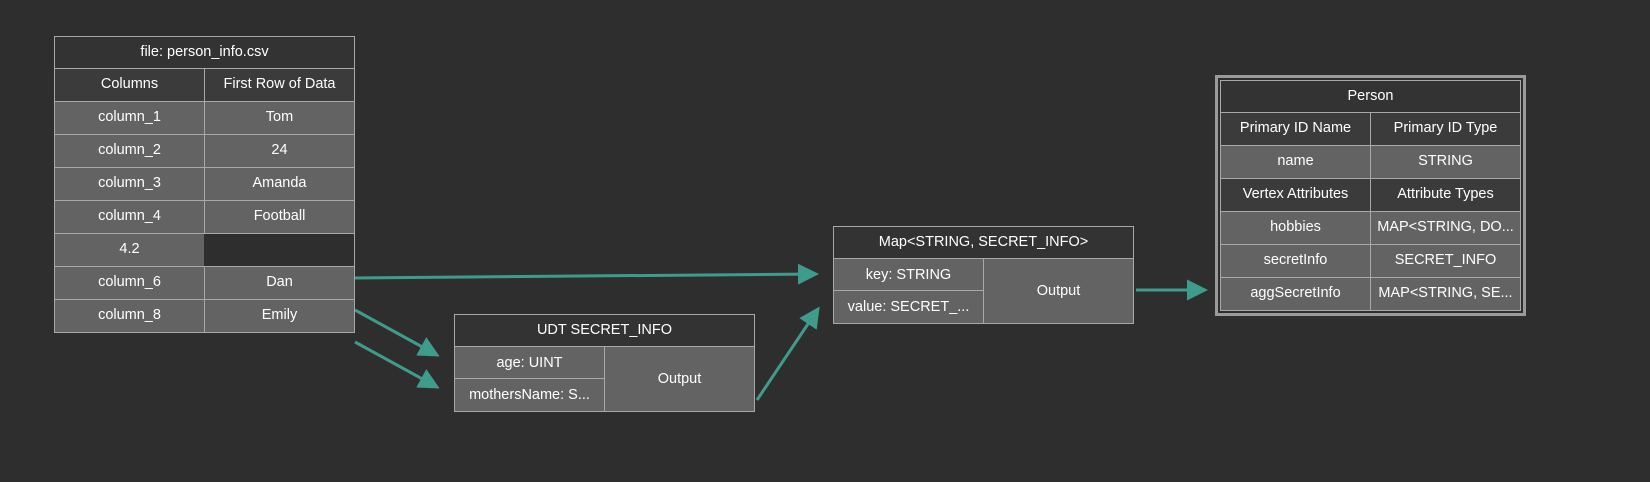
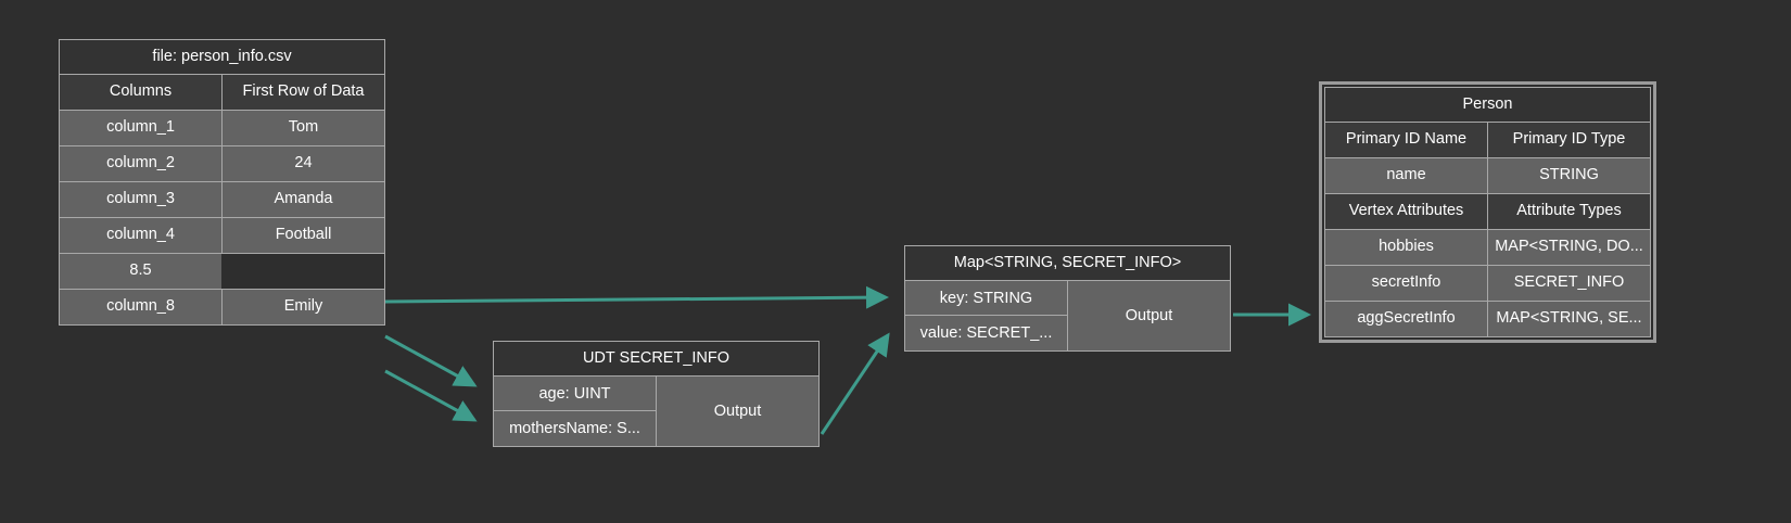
  file: person_info.csv
  Columns
  First Row of Data
  column_1
  Tom
  column_2
  24
  column_3
  Amanda
  column_4
  Football
- 4.2
+ 8.5
- column_6
- Dan
  column_8
  Emily
  UDT SECRET_INFO
  age: UINT
  mothersName: S...
  Output
  Map<STRING, SECRET_INFO>
  key: STRING
  value: SECRET_...
  Output
  Person
  Primary ID Name
  Primary ID Type
  name
  STRING
  Vertex Attributes
  Attribute Types
  hobbies
  MAP<STRING, DO...
  secretInfo
  SECRET_INFO
  aggSecretInfo
  MAP<STRING, SE...
